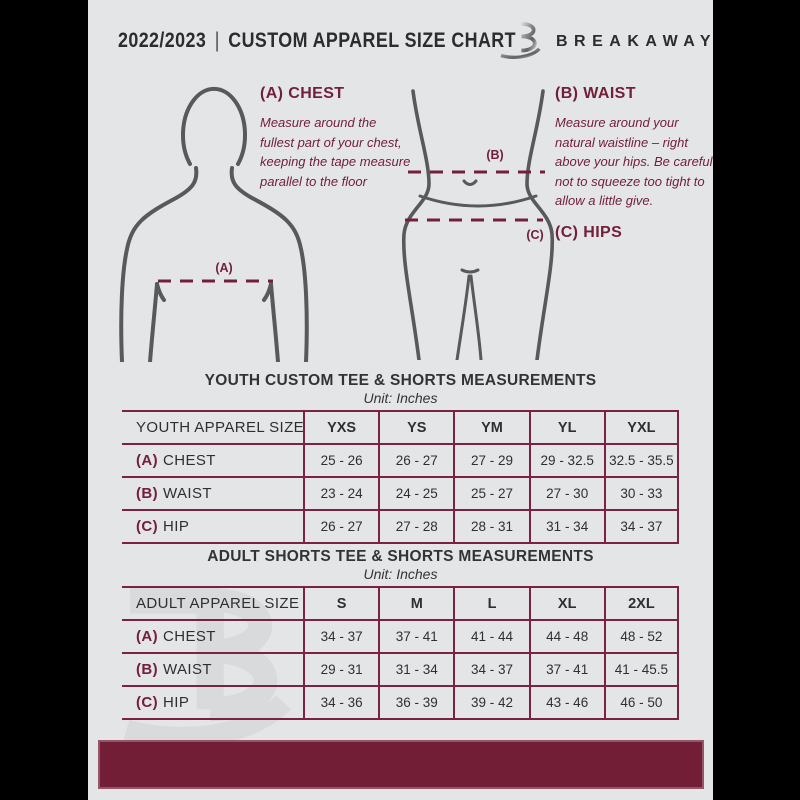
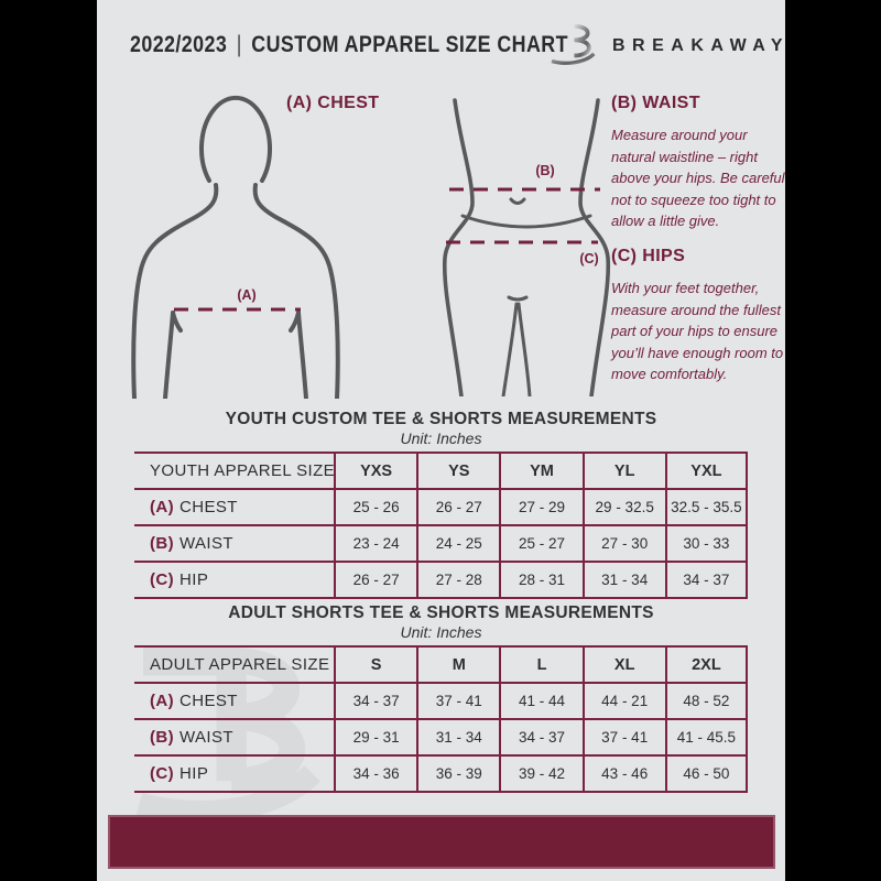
  2022/2023 | CUSTOM APPAREL SIZE CHART
  BREAKAWAY
  (A)
  (B)
  (C)
  (A) CHEST
- Measure around the fullest part of your chest, keeping the tape measure parallel to the floor
  (B) WAIST
  Measure around your natural waistline – right above your hips. Be careful not to squeeze too tight to allow a little give.
  (C) HIPS
+ With your feet together, measure around the fullest part of your hips to ensure you’ll have enough room to move comfortably.
  YOUTH CUSTOM TEE & SHORTS MEASUREMENTS
  Unit: Inches
  YOUTH APPAREL SIZE
  YXS
  YS
  YM
  YL
  YXL
  (A)
  CHEST
  25 - 26
  26 - 27
  27 - 29
  29 - 32.5
  32.5 - 35.5
  (B)
  WAIST
  23 - 24
  24 - 25
  25 - 27
  27 - 30
  30 - 33
  (C)
  HIP
  26 - 27
  27 - 28
  28 - 31
  31 - 34
  34 - 37
  ADULT SHORTS TEE & SHORTS MEASUREMENTS
  Unit: Inches
  ADULT APPAREL SIZE
  S
  M
  L
  XL
  2XL
  (A)
  CHEST
  34 - 37
  37 - 41
  41 - 44
- 44 - 48
+ 44 - 21
  48 - 52
  (B)
  WAIST
  29 - 31
  31 - 34
  34 - 37
  37 - 41
  41 - 45.5
  (C)
  HIP
  34 - 36
  36 - 39
  39 - 42
  43 - 46
  46 - 50
